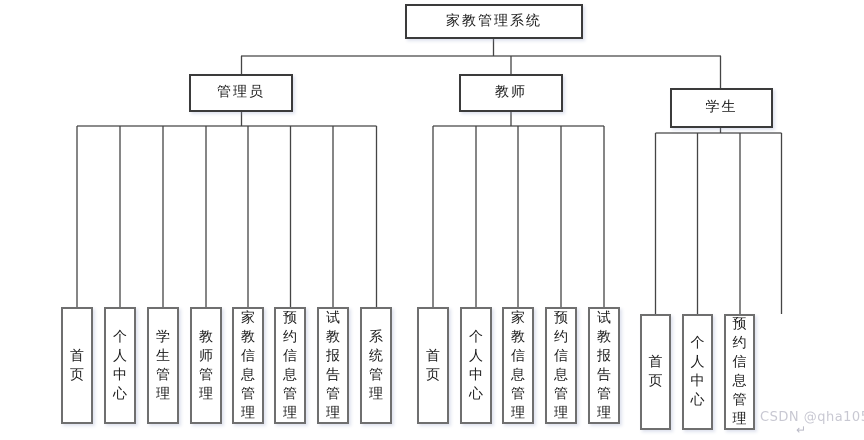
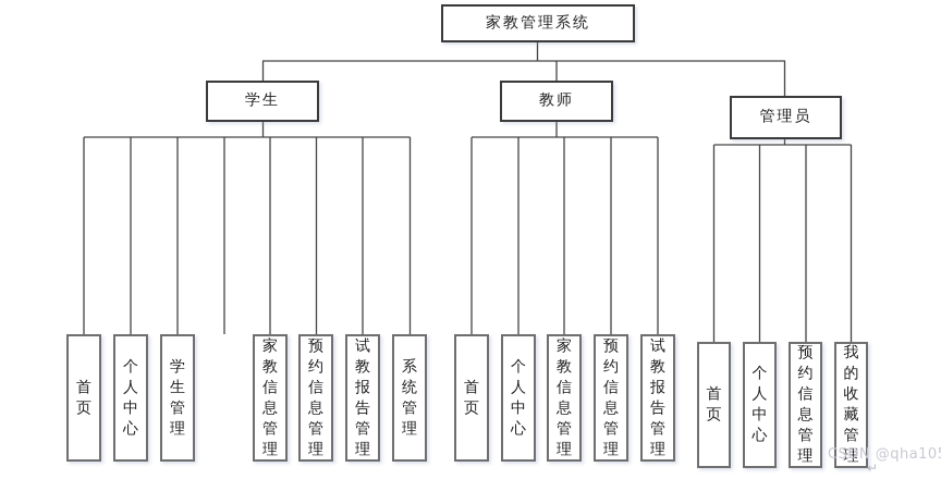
  家教管理系统
- 管理员
+ 学生
  教师
- 学生
+ 管理员
  首页
  个人中心
  学生管理
- 教师管理
  家教信息管理
  预约信息管理
  试教报告管理
  系统管理
  首页
  个人中心
  家教信息管理
  预约信息管理
  试教报告管理
  首页
  个人中心
  预约信息管理
+ 我的收藏管理
  CSDN @qha10
  ↵
